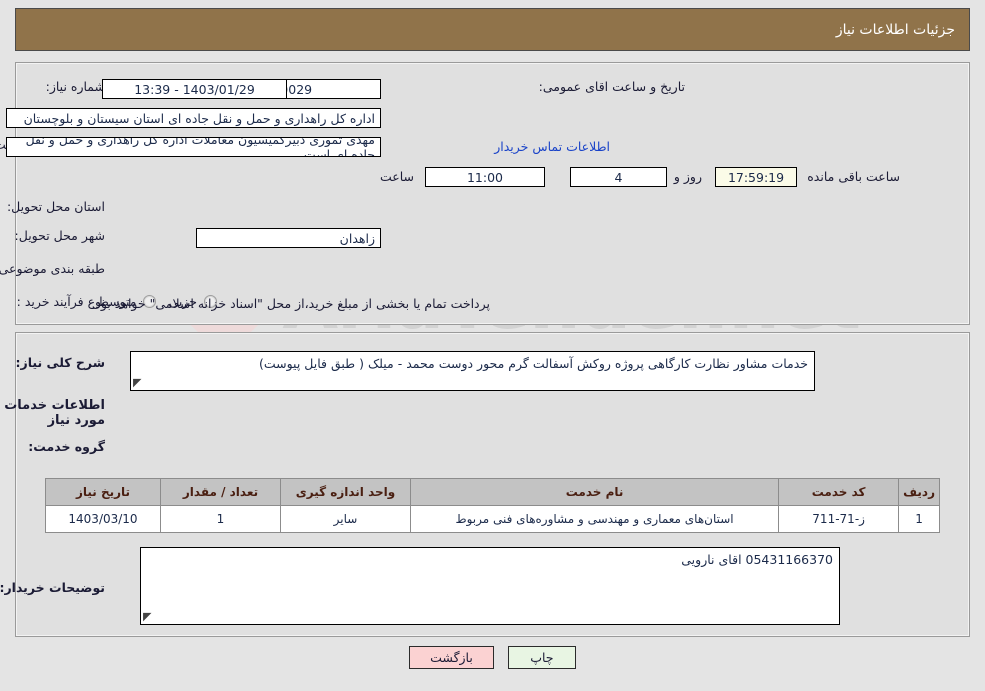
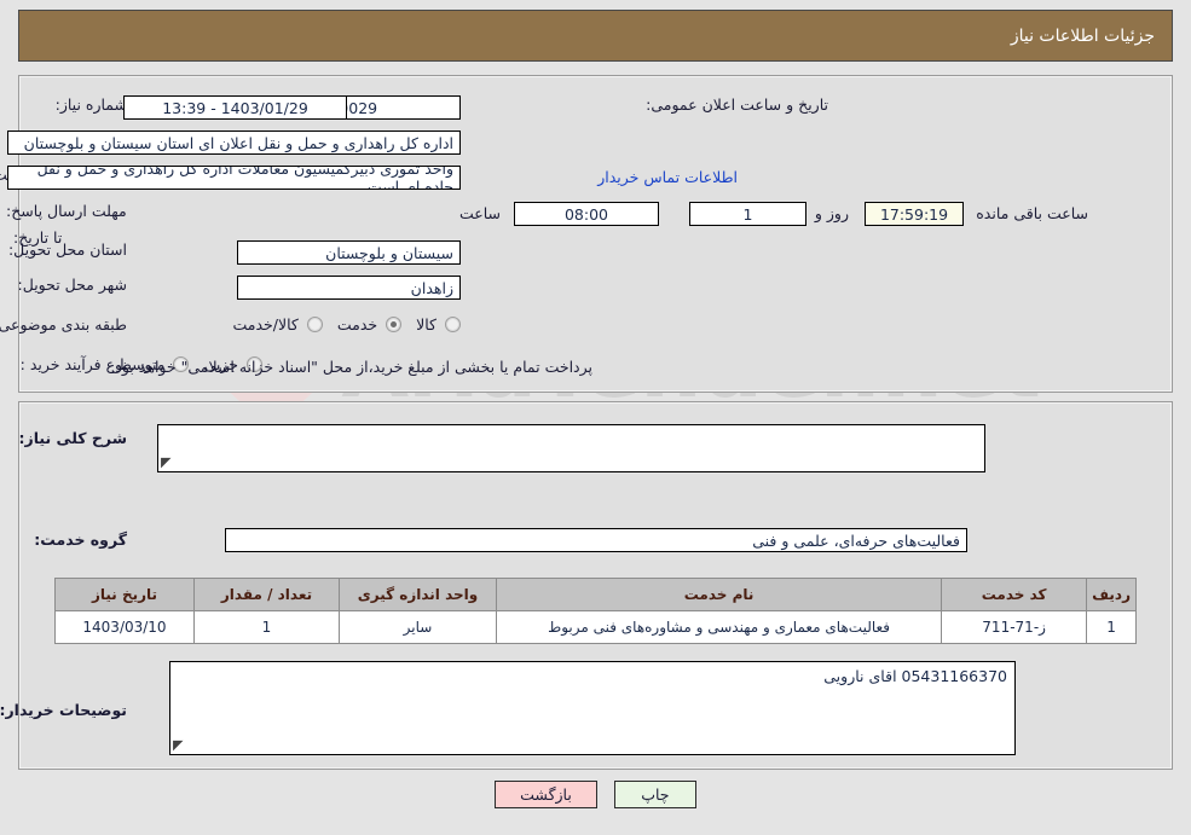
  جزئیات اطلاعات نیاز
  شماره نیاز:
- تاریخ و ساعت اقای عمومی:
+ تاریخ و ساعت اعلان عمومی:
  1403/01/29 - 13:39
- اداره کل راهداری و حمل و نقل جاده ای استان سیستان و بلوچستان
+ اداره کل راهداری و حمل و نقل اعلان ای استان سیستان و بلوچستان
- مهدی ثموری دبیرکمیسیون معاملات اداره کل راهداری و حمل و نقل جاده ای است
+ واحد ثموری دبیرکمیسیون معاملات اداره کل راهداری و حمل و نقل جاده ای است
  اطلاعات تماس خریدار
+ مهلت ارسال پاسخ: تا تاریخ:
  ساعت
- 11:00
+ 08:00
- 4
+ 1
  روز و
  17:59:19
  ساعت باقی مانده
  استان محل تحویل:
+ سیستان و بلوچستان
  شهر محل تحویل:
  زاهدان
  طبقه بندی موضوعی
+ کالا
+ خدمت
+ کالا/خدمت
  نوع فرآیند خرید :
  جزیی
  متوسط
  پرداخت تمام یا بخشی از مبلغ خرید،از محل "اسناد خزانه اسلامی" خواهد بود.
  شرح کلی نیاز:
- خدمات مشاور نظارت کارگاهی پروژه روکش آسفالت گرم محور دوست محمد - میلک ( طبق فایل پیوست)
- اطلاعات خدمات مورد نیاز
  گروه خدمت:
+ فعالیت‌های حرفه‌ای، علمی و فنی
  ردیف	کد خدمت	نام خدمت	واحد اندازه گیری	تعداد / مقدار	تاریخ نیاز
- 1	ز-71-711	استان‌های معماری و مهندسی و مشاوره‌های فنی مربوط	سایر	1	1403/03/10
+ 1	ز-71-711	فعالیت‌های معماری و مهندسی و مشاوره‌های فنی مربوط	سایر	1	1403/03/10
  توضیحات خریدار:
  05431166370 اقای نارویی
  بازگشت
  چاپ
